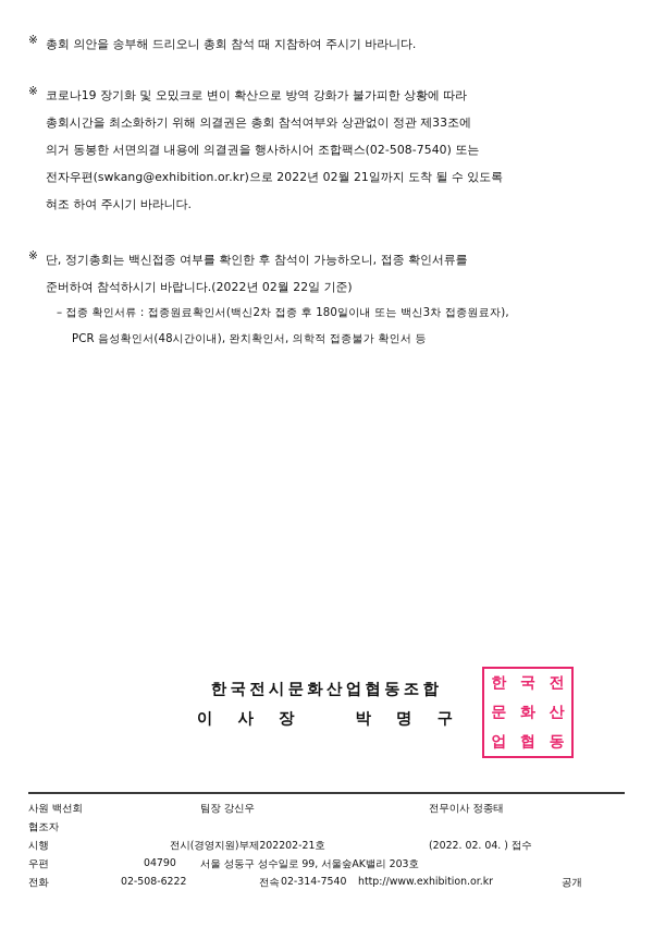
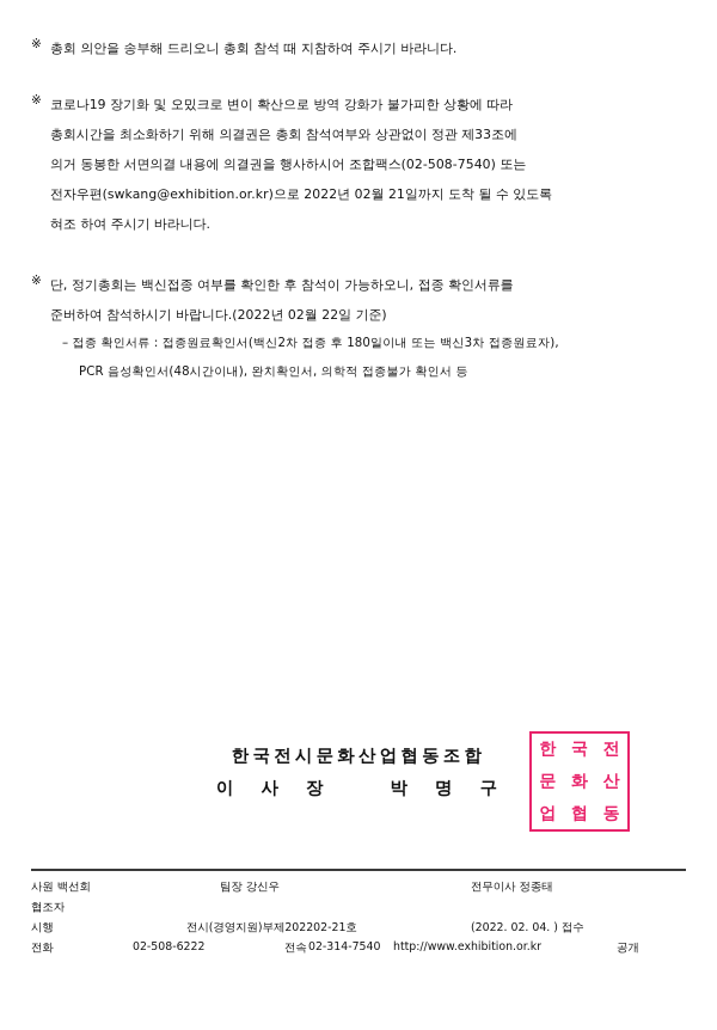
  ※
  총회 의안을 송부해 드리오니 총회 참석 때 지참하여 주시기 바라니다.
  ※
  코로나19 장기화 및 오밌크로 변이 확산으로 방역 강화가 불가피한 상황에 따라
  총회시간을 최소화하기 위해 의결권은 총회 참석여부와 상관없이 정관 제33조에
  의거 동봉한 서면의결 내용에 의결권을 행사하시어 조합팩스(02-508-7540) 또는
  전자우편(swkang@exhibition.or.kr)으로 2022년 02월 21일까지 도착 될 수 있도록
  혀조 하여 주시기 바라니다.
  ※
  단, 정기총회는 백신접종 여부를 확인한 후 참석이 가능하오니, 접종 확인서류를
  준버하여 참석하시기 바랍니다.(2022년 02월 22일 기준)
  – 접종 확인서류 : 접종원료확인서(백신2차 접종 후 180일이내 또는 백신3차 접종원료자),
  PCR 음성확인서(48시간이내), 완치확인서, 의학적 접종불가 확인서 등
  한국전시문화산업협동조합
  이 사 장 박 명 구
  한
  국
  전
  문
  화
  산
  업
  협
  동
  사원 백선회
  팀장 강신우
  전무이사 정종태
  협조자
  시행
  전시(경영지원)부제202202-21호
  (2022. 02. 04. ) 접수
- 우편
- 04790
- 서울 성동구 성수일로 99, 서울숲AK밸리 203호
  전화
  02-508-6222
  전속
  02-314-7540
  http://www.exhibition.or.kr
  공개
